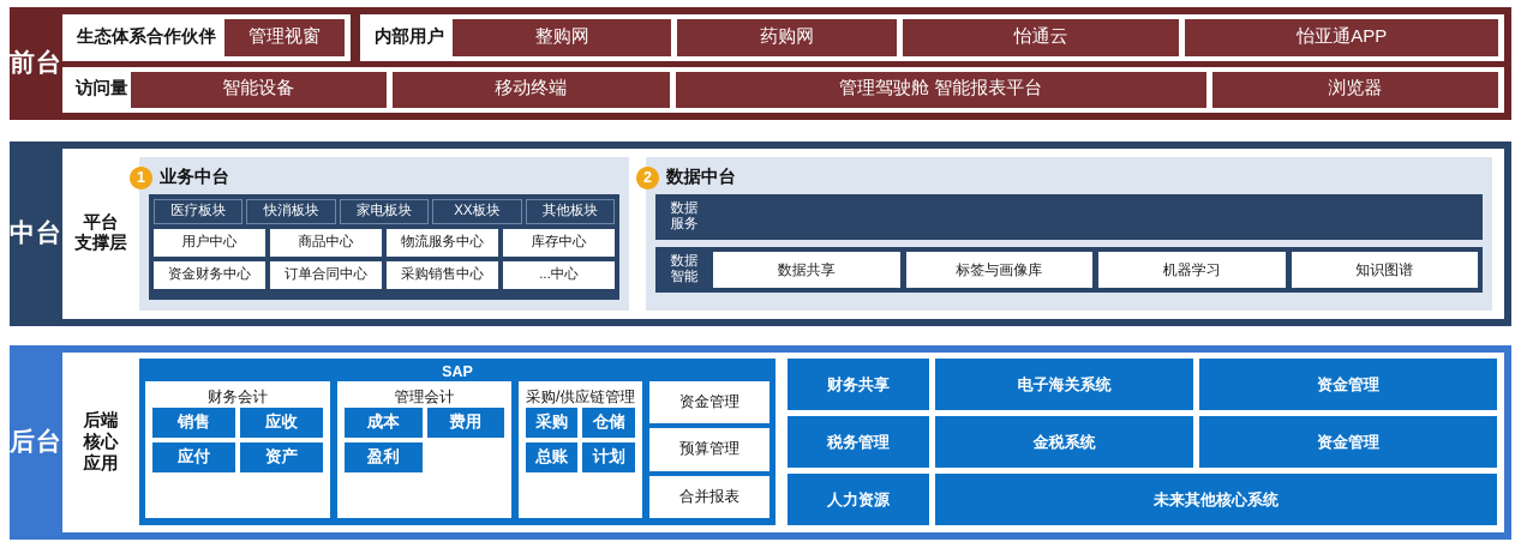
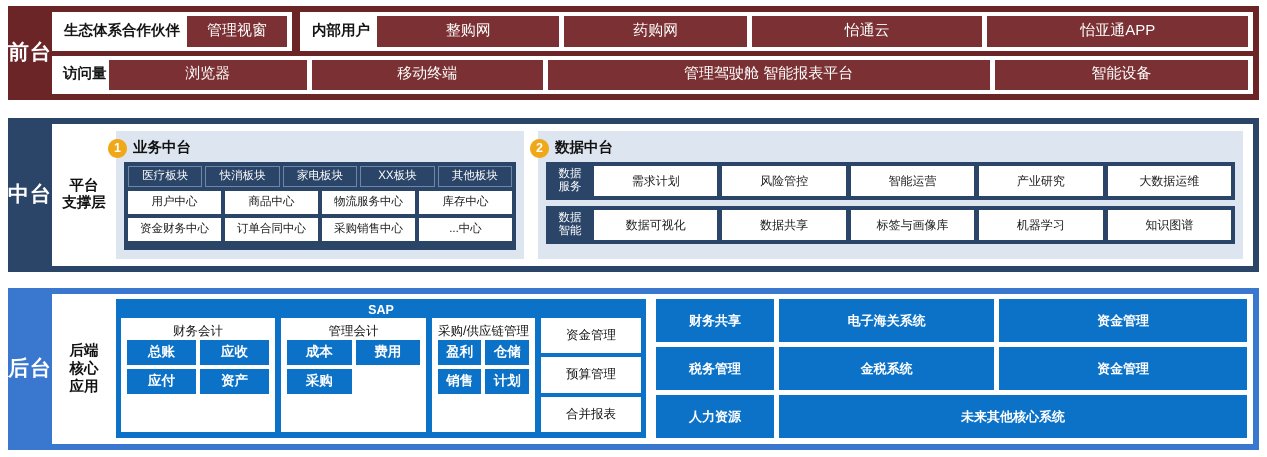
  前
  台
  生态体系合作伙伴
  管理视窗
  内部用户
  整购网
  药购网
  怡通云
  怡亚通APP
  访问量
- 智能设备
+ 浏览器
  移动终端
  管理驾驶舱 智能报表平台
- 浏览器
+ 智能设备
  中
  台
  平台
  支撑层
  1
  业务中台
  医疗板块
  快消板块
  家电板块
  XX板块
  其他板块
  用户中心
  商品中心
  物流服务中心
  库存中心
  资金财务中心
  订单合同中心
  采购销售中心
  ...中心
  2
  数据中台
  数据
  服务
+ 需求计划
+ 风险管控
+ 智能运营
+ 产业研究
+ 大数据运维
  数据
  智能
+ 数据可视化
  数据共享
  标签与画像库
  机器学习
  知识图谱
  后
  台
  后端
  核心
  应用
  SAP
  财务会计
- 销售
+ 总账
  应收
  应付
  资产
  管理会计
  成本
  费用
- 盈利
+ 采购
  采购/供应链管理
- 采购
+ 盈利
  仓储
- 总账
+ 销售
  计划
  资金管理
  预算管理
  合并报表
  财务共享
  电子海关系统
  资金管理
  税务管理
  金税系统
  资金管理
  人力资源
  未来其他核心系统
